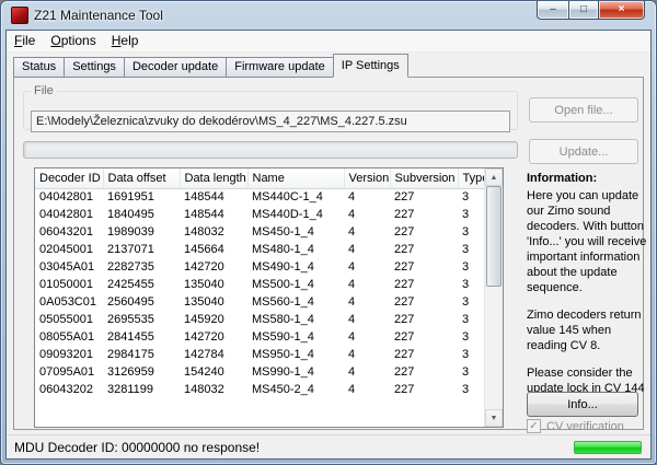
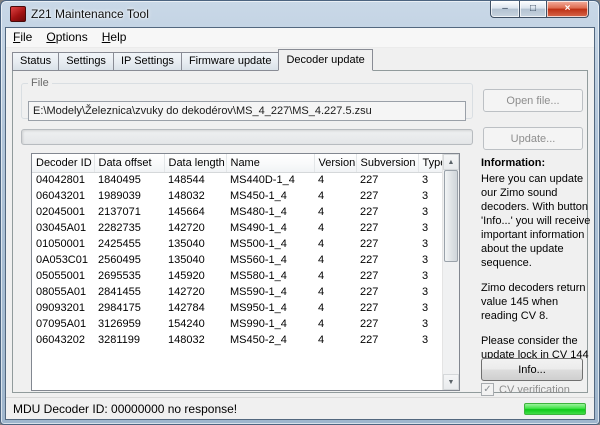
  Z21 Maintenance Tool
  –
  □
  ×
  File
  Options
  Help
  Status
  Settings
- Decoder update
+ IP Settings
  Firmware update
- IP Settings
+ Decoder update
  File
  E:\Modely\Železnica\zvuky do dekodérov\MS_4_227\MS_4.227.5.zsu
  Open file...
  Update...
  Decoder ID	Data offset	Data length	Name	Version	Subversion	Typ
- 04042801	1691951	148544	MS440C-1_4	4	227	3
  04042801	1840495	148544	MS440D-1_4	4	227	3
  06043201	1989039	148032	MS450-1_4	4	227	3
  02045001	2137071	145664	MS480-1_4	4	227	3
  03045A01	2282735	142720	MS490-1_4	4	227	3
  01050001	2425455	135040	MS500-1_4	4	227	3
  0A053C01	2560495	135040	MS560-1_4	4	227	3
  05055001	2695535	145920	MS580-1_4	4	227	3
  08055A01	2841455	142720	MS590-1_4	4	227	3
  09093201	2984175	142784	MS950-1_4	4	227	3
  07095A01	3126959	154240	MS990-1_4	4	227	3
  06043202	3281199	148032	MS450-2_4	4	227	3
  Information:
  Here you can update our Zimo sound decoders. With button 'Info...' you will receive important information about the update sequence.
  Zimo decoders return value 145 when reading CV 8.
  Info...
  ✓
  CV verification
  MDU Decoder ID: 00000000 no response!
